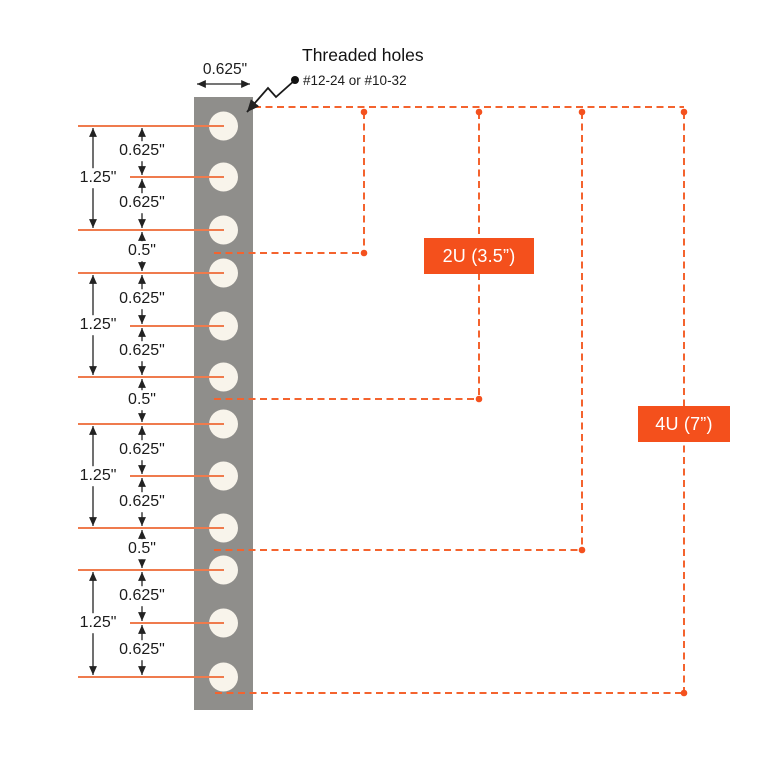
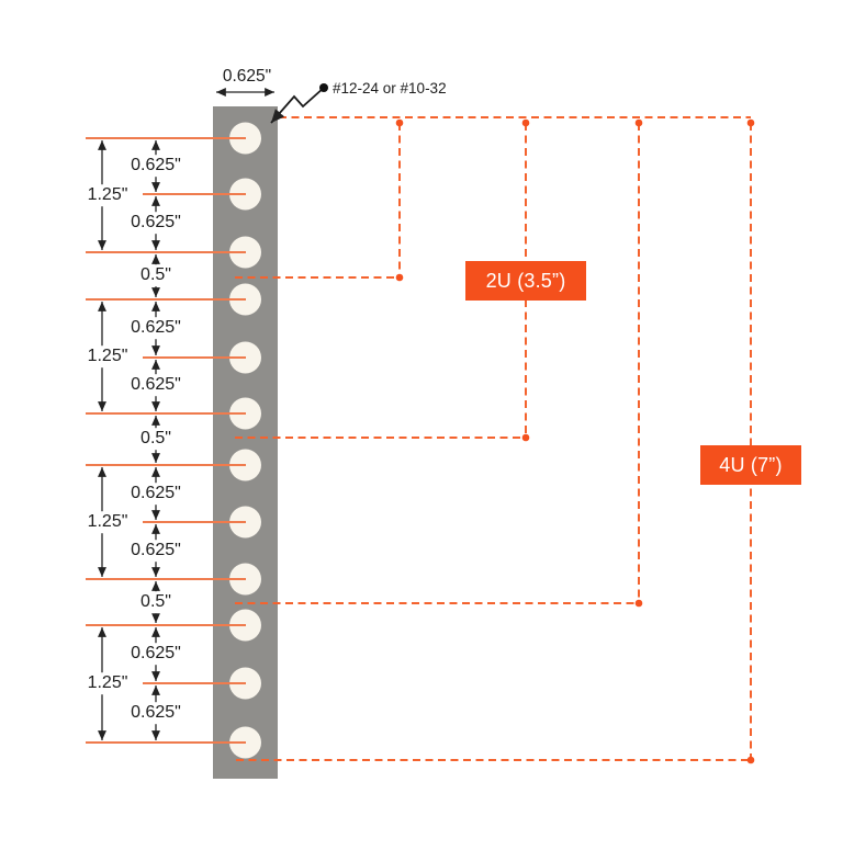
  0.625"
- Threaded holes
  #12-24 or #10-32
  1.25"
  1.25"
  1.25"
  1.25"
  0.625"
  0.625"
  0.625"
  0.625"
  0.625"
  0.625"
  0.625"
  0.625"
  0.5"
  0.5"
  0.5"
  2U (3.5”)
  4U (7”)
